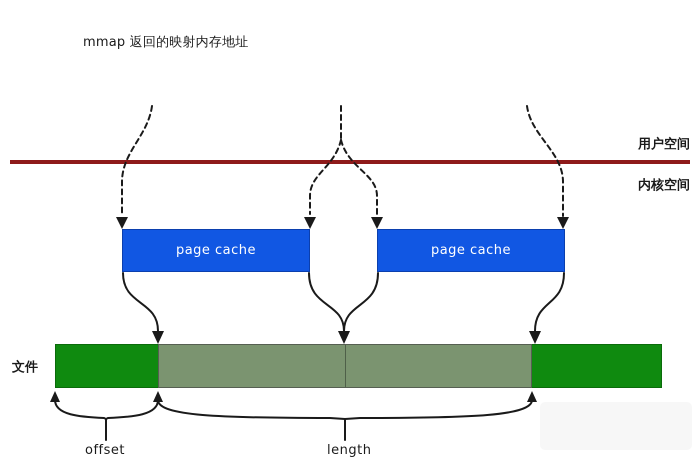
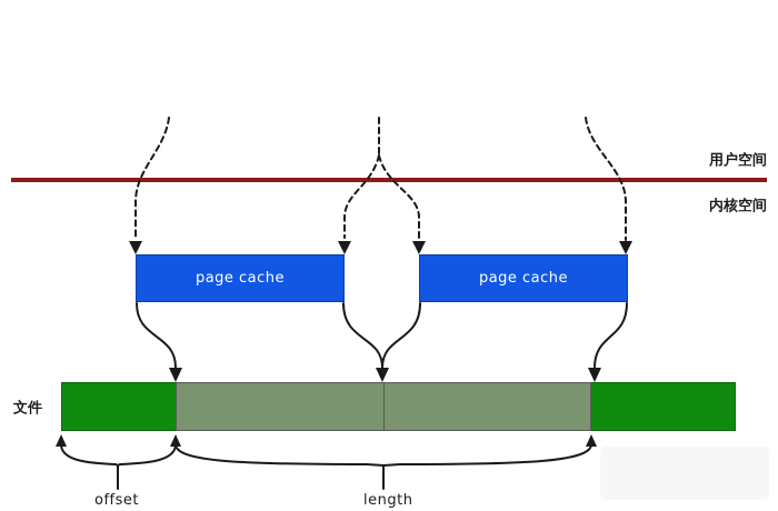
- mmap 返回的映射内存地址
  用户空间
  内核空间
  page cache
  page cache
  文件
  offset
  length
